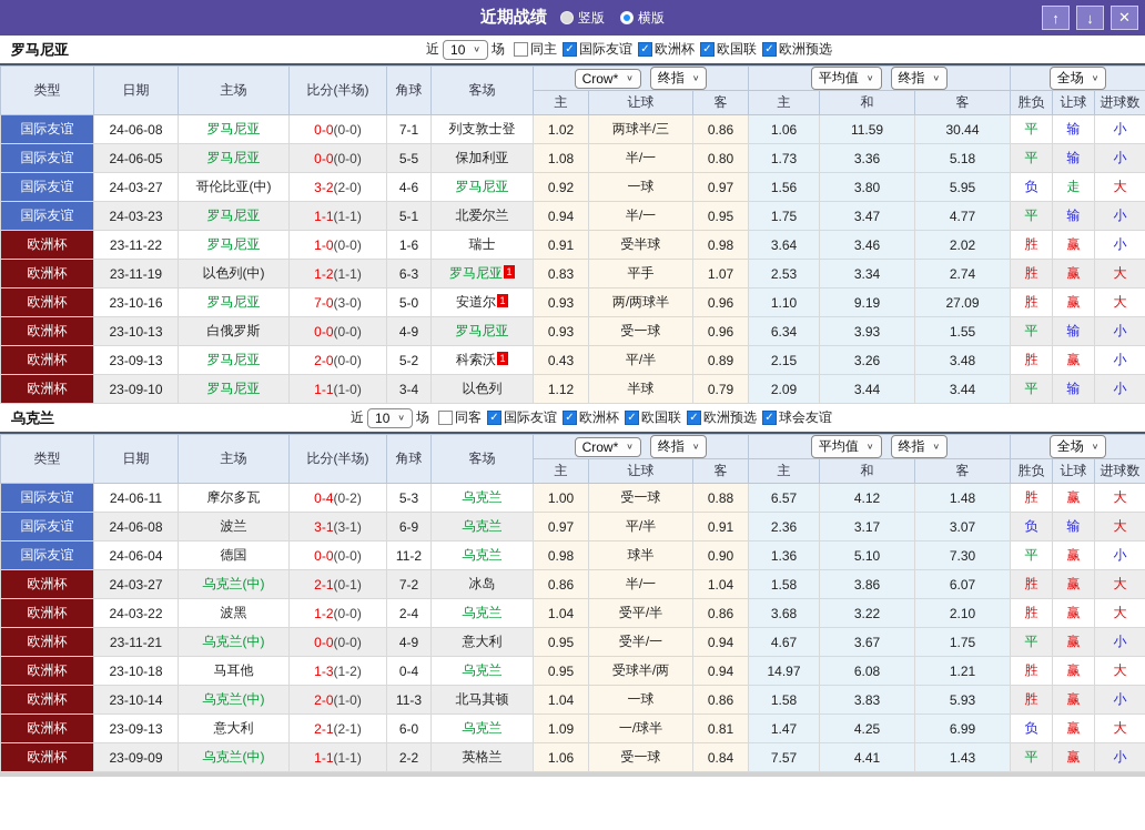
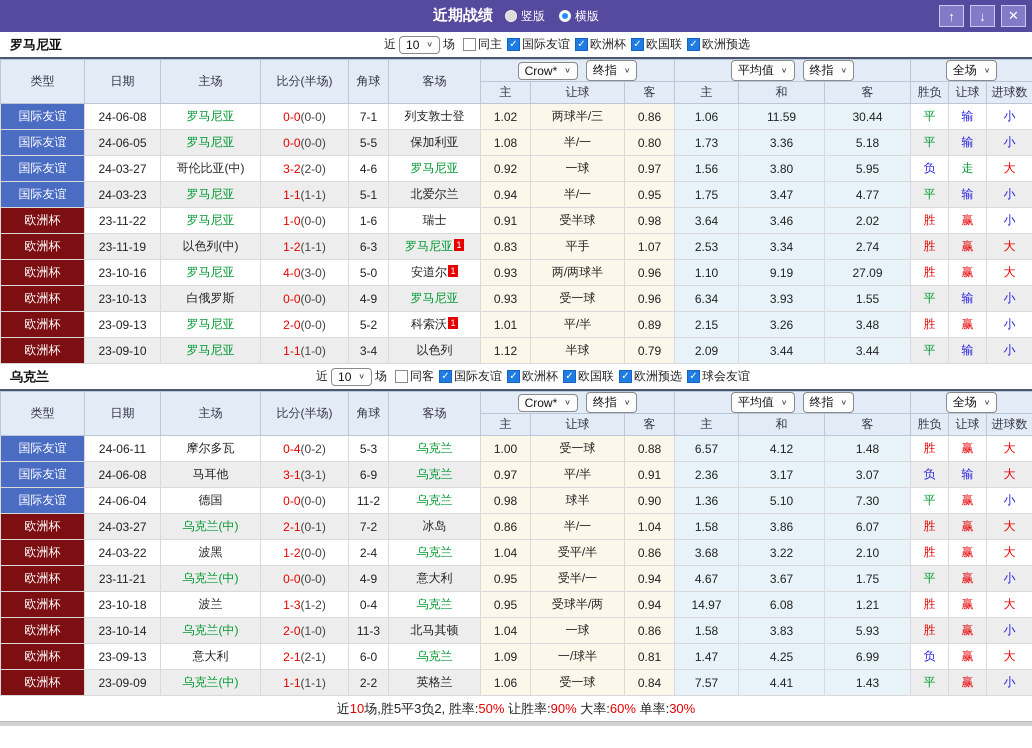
  近期战绩
  竖版
  横版
  ↑
  ↓
  ✕
  罗马尼亚
  近
  10
  ∨
  场
  同主
  ✓
  国际友谊
  ✓
  欧洲杯
  ✓
  欧国联
  ✓
  欧洲预选
  类型	日期	主场	比分(半场)	角球	客场	Crow* ∨ 终指 ∨	平均值 ∨ 终指 ∨	全场 ∨
  主	让球	客	主	和	客	胜负	让球	进球数
  国际友谊	24-06-08	罗马尼亚	0-0(0-0)	7-1	列支敦士登	1.02	两球半/三	0.86	1.06	11.59	30.44	平	输	小
  国际友谊	24-06-05	罗马尼亚	0-0(0-0)	5-5	保加利亚	1.08	半/一	0.80	1.73	3.36	5.18	平	输	小
  国际友谊	24-03-27	哥伦比亚(中)	3-2(2-0)	4-6	罗马尼亚	0.92	一球	0.97	1.56	3.80	5.95	负	走	大
  国际友谊	24-03-23	罗马尼亚	1-1(1-1)	5-1	北爱尔兰	0.94	半/一	0.95	1.75	3.47	4.77	平	输	小
  欧洲杯	23-11-22	罗马尼亚	1-0(0-0)	1-6	瑞士	0.91	受半球	0.98	3.64	3.46	2.02	胜	赢	小
  欧洲杯	23-11-19	以色列(中)	1-2(1-1)	6-3	罗马尼亚 1	0.83	平手	1.07	2.53	3.34	2.74	胜	赢	大
- 欧洲杯	23-10-16	罗马尼亚	7-0(3-0)	5-0	安道尔 1	0.93	两/两球半	0.96	1.10	9.19	27.09	胜	赢	大
+ 欧洲杯	23-10-16	罗马尼亚	4-0(3-0)	5-0	安道尔 1	0.93	两/两球半	0.96	1.10	9.19	27.09	胜	赢	大
  欧洲杯	23-10-13	白俄罗斯	0-0(0-0)	4-9	罗马尼亚	0.93	受一球	0.96	6.34	3.93	1.55	平	输	小
- 欧洲杯	23-09-13	罗马尼亚	2-0(0-0)	5-2	科索沃 1	0.43	平/半	0.89	2.15	3.26	3.48	胜	赢	小
+ 欧洲杯	23-09-13	罗马尼亚	2-0(0-0)	5-2	科索沃 1	1.01	平/半	0.89	2.15	3.26	3.48	胜	赢	小
  欧洲杯	23-09-10	罗马尼亚	1-1(1-0)	3-4	以色列	1.12	半球	0.79	2.09	3.44	3.44	平	输	小
  乌克兰
  近
  10
  ∨
  场
  同客
  ✓
  国际友谊
  ✓
  欧洲杯
  ✓
  欧国联
  ✓
  欧洲预选
  ✓
  球会友谊
  类型	日期	主场	比分(半场)	角球	客场	Crow* ∨ 终指 ∨	平均值 ∨ 终指 ∨	全场 ∨
  主	让球	客	主	和	客	胜负	让球	进球数
  国际友谊	24-06-11	摩尔多瓦	0-4(0-2)	5-3	乌克兰	1.00	受一球	0.88	6.57	4.12	1.48	胜	赢	大
- 国际友谊	24-06-08	波兰	3-1(3-1)	6-9	乌克兰	0.97	平/半	0.91	2.36	3.17	3.07	负	输	大
+ 国际友谊	24-06-08	马耳他	3-1(3-1)	6-9	乌克兰	0.97	平/半	0.91	2.36	3.17	3.07	负	输	大
  国际友谊	24-06-04	德国	0-0(0-0)	11-2	乌克兰	0.98	球半	0.90	1.36	5.10	7.30	平	赢	小
  欧洲杯	24-03-27	乌克兰(中)	2-1(0-1)	7-2	冰岛	0.86	半/一	1.04	1.58	3.86	6.07	胜	赢	大
  欧洲杯	24-03-22	波黑	1-2(0-0)	2-4	乌克兰	1.04	受平/半	0.86	3.68	3.22	2.10	胜	赢	大
  欧洲杯	23-11-21	乌克兰(中)	0-0(0-0)	4-9	意大利	0.95	受半/一	0.94	4.67	3.67	1.75	平	赢	小
- 欧洲杯	23-10-18	马耳他	1-3(1-2)	0-4	乌克兰	0.95	受球半/两	0.94	14.97	6.08	1.21	胜	赢	大
+ 欧洲杯	23-10-18	波兰	1-3(1-2)	0-4	乌克兰	0.95	受球半/两	0.94	14.97	6.08	1.21	胜	赢	大
  欧洲杯	23-10-14	乌克兰(中)	2-0(1-0)	11-3	北马其顿	1.04	一球	0.86	1.58	3.83	5.93	胜	赢	小
  欧洲杯	23-09-13	意大利	2-1(2-1)	6-0	乌克兰	1.09	一/球半	0.81	1.47	4.25	6.99	负	赢	大
  欧洲杯	23-09-09	乌克兰(中)	1-1(1-1)	2-2	英格兰	1.06	受一球	0.84	7.57	4.41	1.43	平	赢	小
+ 近10场,胜5平3负2, 胜率:50% 让胜率:90% 大率:60% 单率:30%
